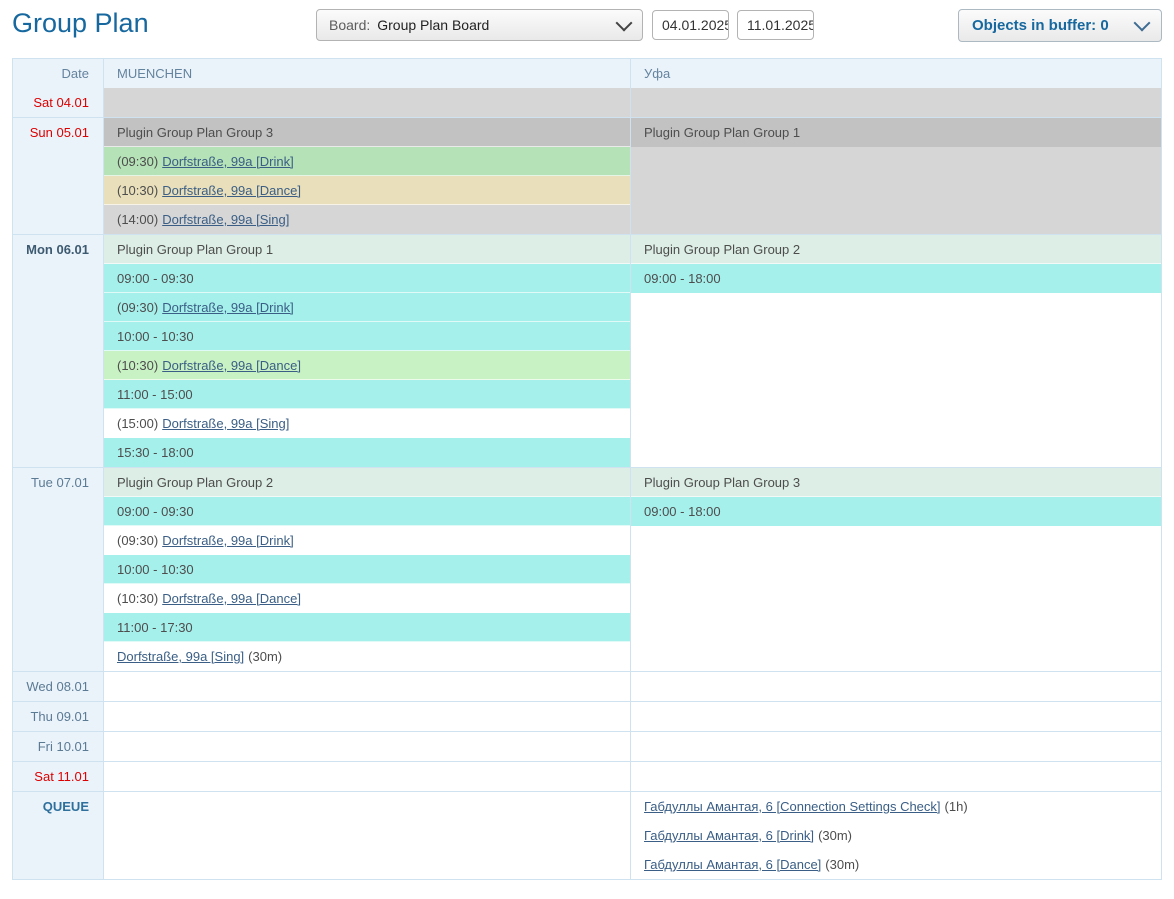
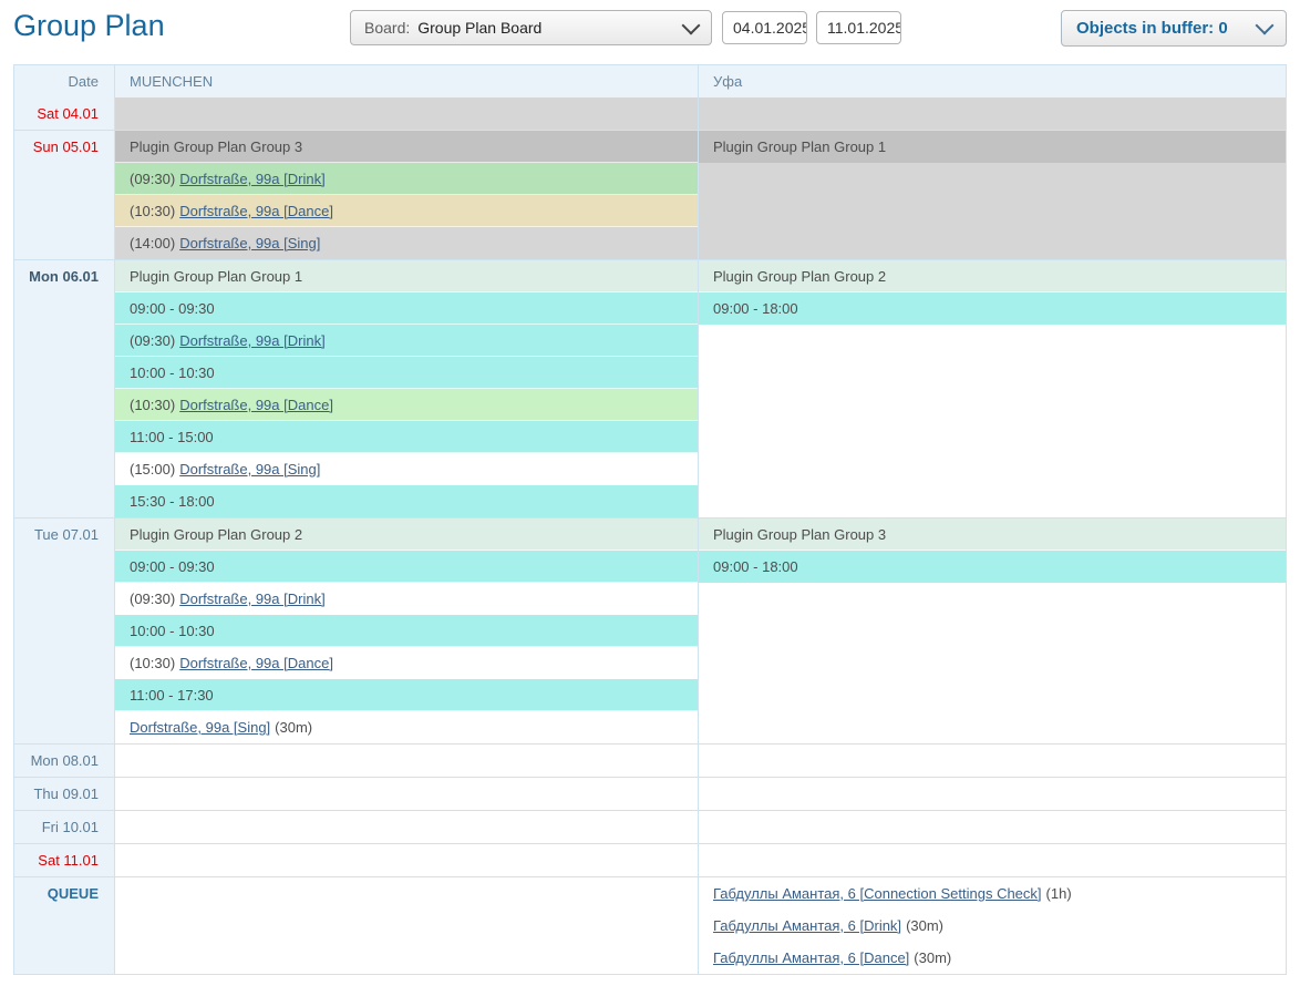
  Group Plan
  Board:
  Group Plan Board
  04.01.202
  11.01.2025
  Objects in buffer: 0
  Date
  MUENCHEN
  Уфа
  Sat 04.01
  Sun 05.01
  Plugin Group Plan Group 3
  (09:30)
  Dorfstraße, 99a [Drink]
  (10:30)
  Dorfstraße, 99a [Dance]
  (14:00)
  Dorfstraße, 99a [Sing]
  Plugin Group Plan Group 1
  Mon 06.01
  Plugin Group Plan Group 1
  09:00 - 09:30
  (09:30)
  Dorfstraße, 99a [Drink]
  10:00 - 10:30
  (10:30)
  Dorfstraße, 99a [Dance]
  11:00 - 15:00
  (15:00)
  Dorfstraße, 99a [Sing]
  15:30 - 18:00
  Plugin Group Plan Group 2
  09:00 - 18:00
  Tue 07.01
  Plugin Group Plan Group 2
  09:00 - 09:30
  (09:30)
  Dorfstraße, 99a [Drink]
  10:00 - 10:30
  (10:30)
  Dorfstraße, 99a [Dance]
  11:00 - 17:30
  Dorfstraße, 99a [Sing]
  (30m)
  Plugin Group Plan Group 3
  09:00 - 18:00
- Wed 08.01
+ Mon 08.01
  Thu 09.01
  Fri 10.01
  Sat 11.01
  QUEUE
  Габдуллы Амантая, 6 [Connection Settings Check]
  (1h)
  Габдуллы Амантая, 6 [Drink]
  (30m)
  Габдуллы Амантая, 6 [Dance]
  (30m)
